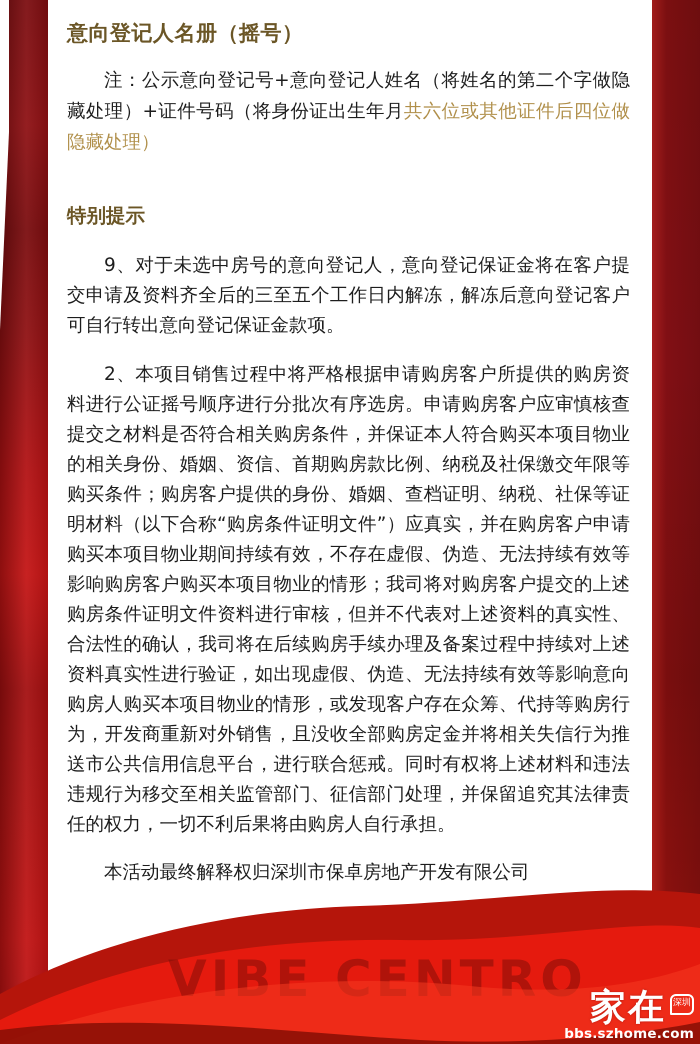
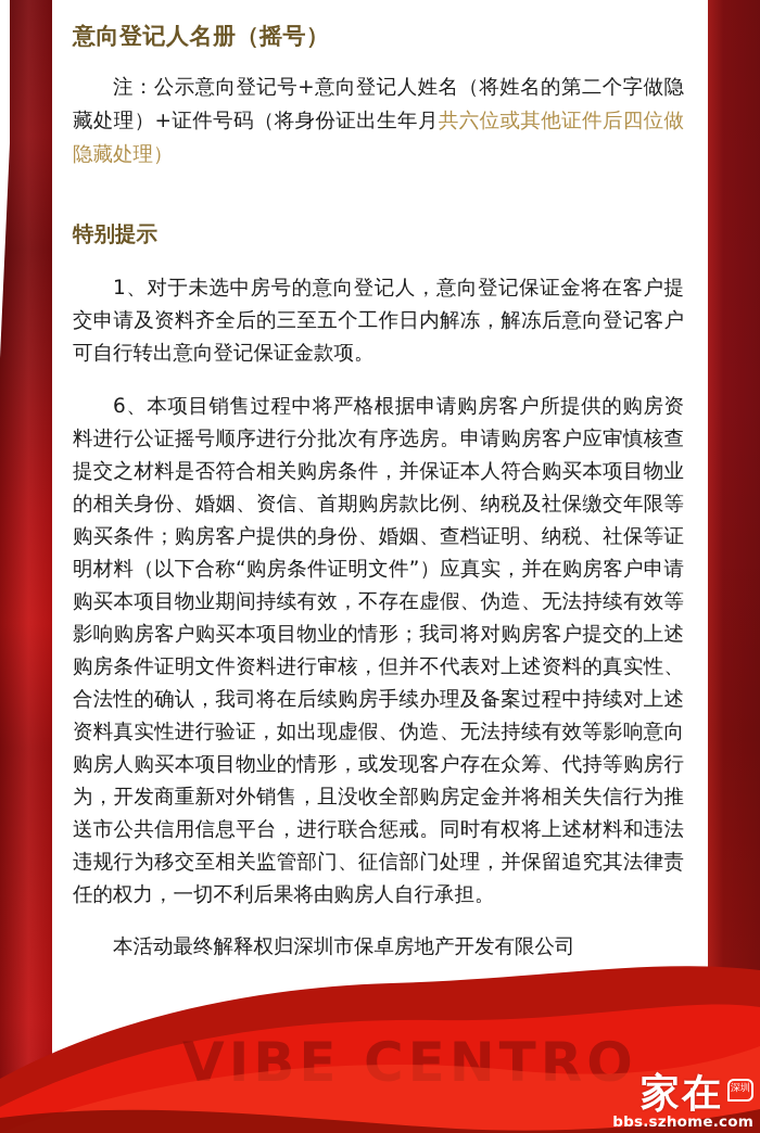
  意向登记人名册（摇号）
  注：公示意向登记号+意向登记人姓名（将姓名的第二个字做隐藏处理）+证件号码（将身份证出生年月共六位或其他证件后四位做隐藏处理）
  特别提示
- 9、对于未选中房号的意向登记人，意向登记保证金将在客户提交申请及资料齐全后的三至五个工作日内解冻，解冻后意向登记客户可自行转出意向登记保证金款项。
+ 1、对于未选中房号的意向登记人，意向登记保证金将在客户提交申请及资料齐全后的三至五个工作日内解冻，解冻后意向登记客户可自行转出意向登记保证金款项。
- 2、本项目销售过程中将严格根据申请购房客户所提供的购房资料进行公证摇号顺序进行分批次有序选房。申请购房客户应审慎核查提交之材料是否符合相关购房条件，并保证本人符合购买本项目物业的相关身份、婚姻、资信、首期购房款比例、纳税及社保缴交年限等购买条件；购房客户提供的身份、婚姻、查档证明、纳税、社保等证明材料（以下合称“购房条件证明文件”）应真实，并在购房客户申请购买本项目物业期间持续有效，不存在虚假、伪造、无法持续有效等影响购房客户购买本项目物业的情形；我司将对购房客户提交的上述购房条件证明文件资料进行审核，但并不代表对上述资料的真实性、合法性的确认，我司将在后续购房手续办理及备案过程中持续对上述资料真实性进行验证，如出现虚假、伪造、无法持续有效等影响意向购房人购买本项目物业的情形，或发现客户存在众筹、代持等购房行为，开发商重新对外销售，且没收全部购房定金并将相关失信行为推送市公共信用信息平台，进行联合惩戒。同时有权将上述材料和违法违规行为移交至相关监管部门、征信部门处理，并保留追究其法律责任的权力，一切不利后果将由购房人自行承担。
+ 6、本项目销售过程中将严格根据申请购房客户所提供的购房资料进行公证摇号顺序进行分批次有序选房。申请购房客户应审慎核查提交之材料是否符合相关购房条件，并保证本人符合购买本项目物业的相关身份、婚姻、资信、首期购房款比例、纳税及社保缴交年限等购买条件；购房客户提供的身份、婚姻、查档证明、纳税、社保等证明材料（以下合称“购房条件证明文件”）应真实，并在购房客户申请购买本项目物业期间持续有效，不存在虚假、伪造、无法持续有效等影响购房客户购买本项目物业的情形；我司将对购房客户提交的上述购房条件证明文件资料进行审核，但并不代表对上述资料的真实性、合法性的确认，我司将在后续购房手续办理及备案过程中持续对上述资料真实性进行验证，如出现虚假、伪造、无法持续有效等影响意向购房人购买本项目物业的情形，或发现客户存在众筹、代持等购房行为，开发商重新对外销售，且没收全部购房定金并将相关失信行为推送市公共信用信息平台，进行联合惩戒。同时有权将上述材料和违法违规行为移交至相关监管部门、征信部门处理，并保留追究其法律责任的权力，一切不利后果将由购房人自行承担。
  本活动最终解释权归深圳市保卓房地产开发有限公司
  VIBE CENTRO
  家在
  深圳
  bbs.szhome.com
